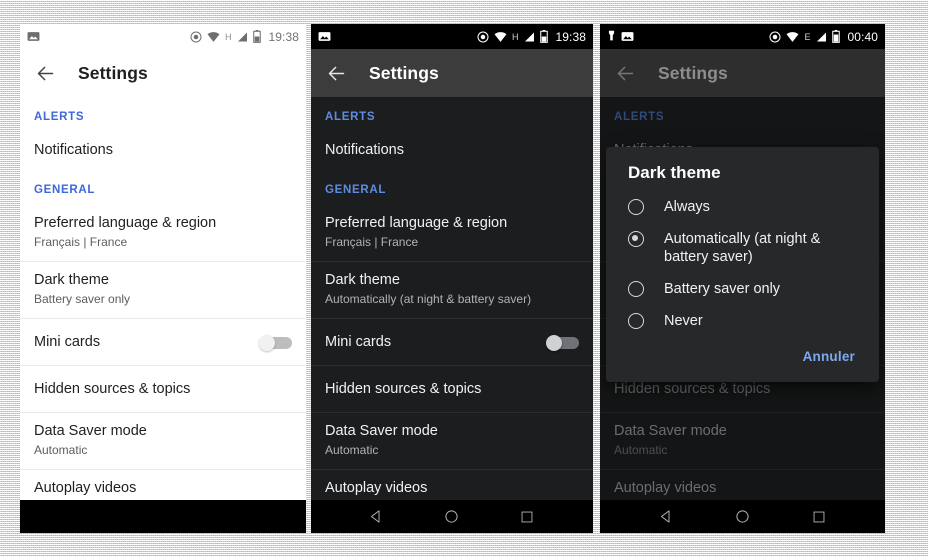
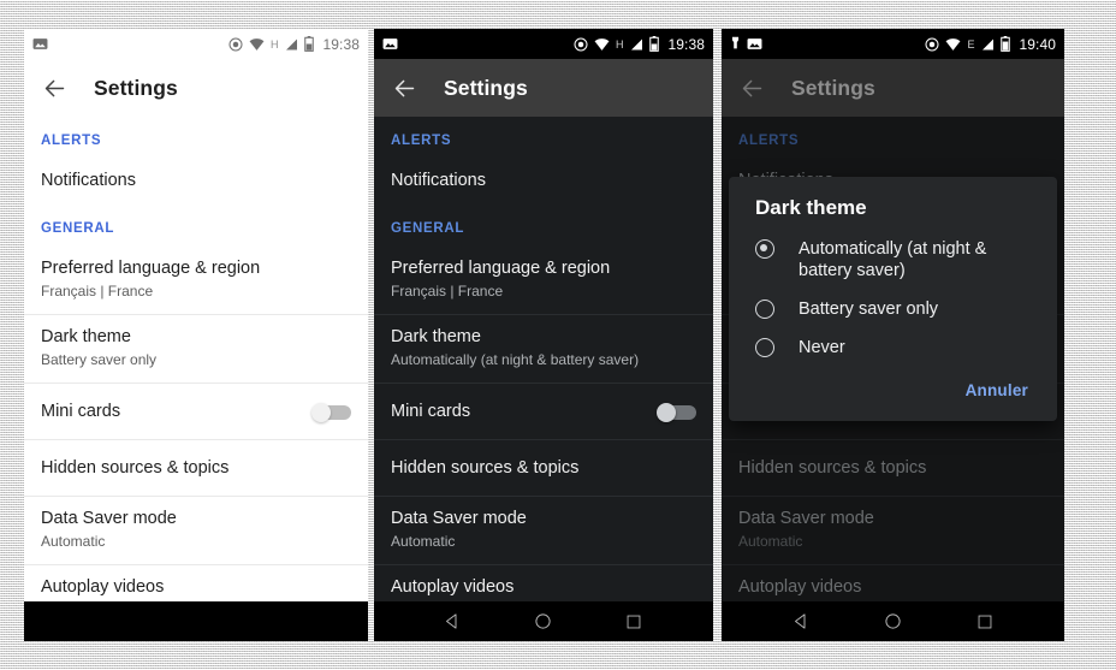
  H
  19:38
  Settings
  ALERTS
  Notifications
  GENERAL
  Preferred language & region
  Français | France
  Dark theme
  Battery saver only
  Mini cards
  Hidden sources & topics
  Data Saver mode
  Automatic
  Autoplay videos
  H
  19:38
  Settings
  ALERTS
  Notifications
  GENERAL
  Preferred language & region
  Français | France
  Dark theme
  Automatically (at night & battery saver)
  Mini cards
  Hidden sources & topics
  Data Saver mode
  Automatic
  Autoplay videos
  E
- 00:40
+ 19:40
  Settings
  ALERTS
  Hidden sources & topics
  Data Saver mode
  Automatic
  Autoplay videos
  Dark theme
- Always
  Automatically (at night & battery saver)
  Battery saver only
  Never
  Annuler
